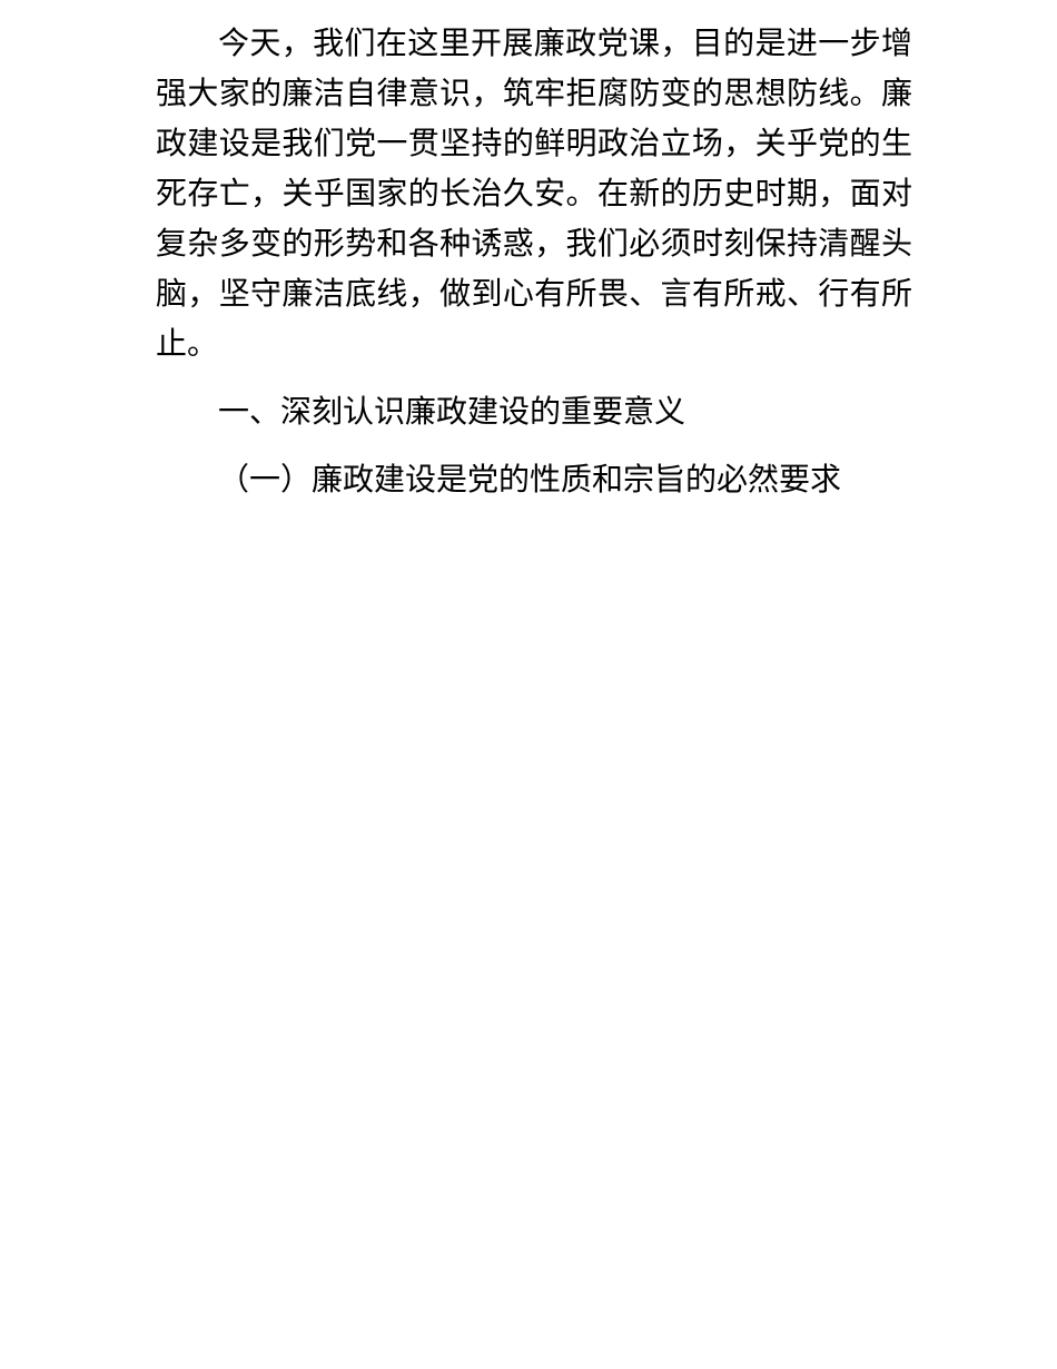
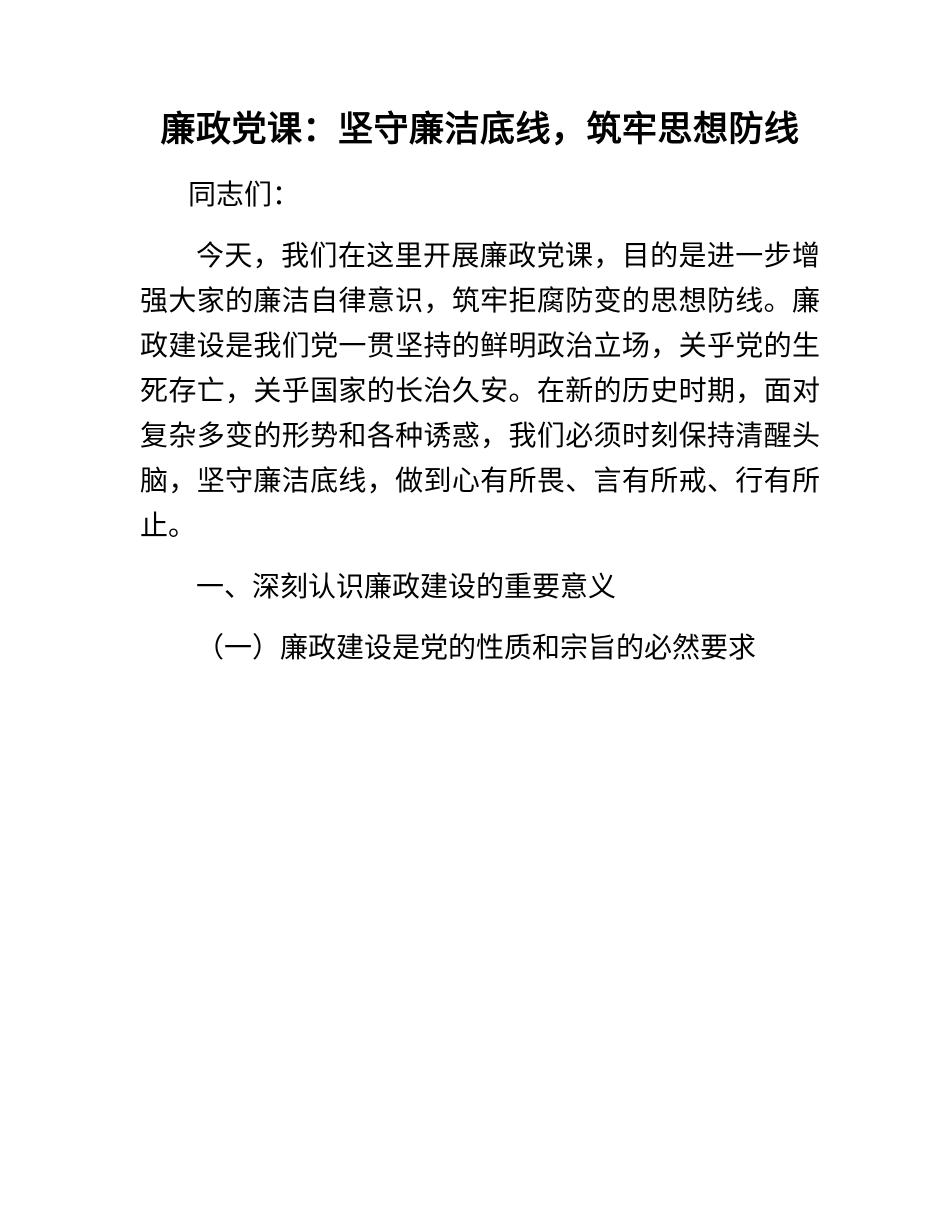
+ 廉政党课：坚守廉洁底线，筑牢思想防线
+ 同志们：
  今天，我们在这里开展廉政党课，目的是进一步增强大家的廉洁自律意识，筑牢拒腐防变的思想防线。廉政建设是我们党一贯坚持的鲜明政治立场，关乎党的生死存亡，关乎国家的长治久安。在新的历史时期，面对复杂多变的形势和各种诱惑，我们必须时刻保持清醒头脑，坚守廉洁底线，做到心有所畏、言有所戒、行有所止。
  一、深刻认识廉政建设的重要意义
  （一）廉政建设是党的性质和宗旨的必然要求
